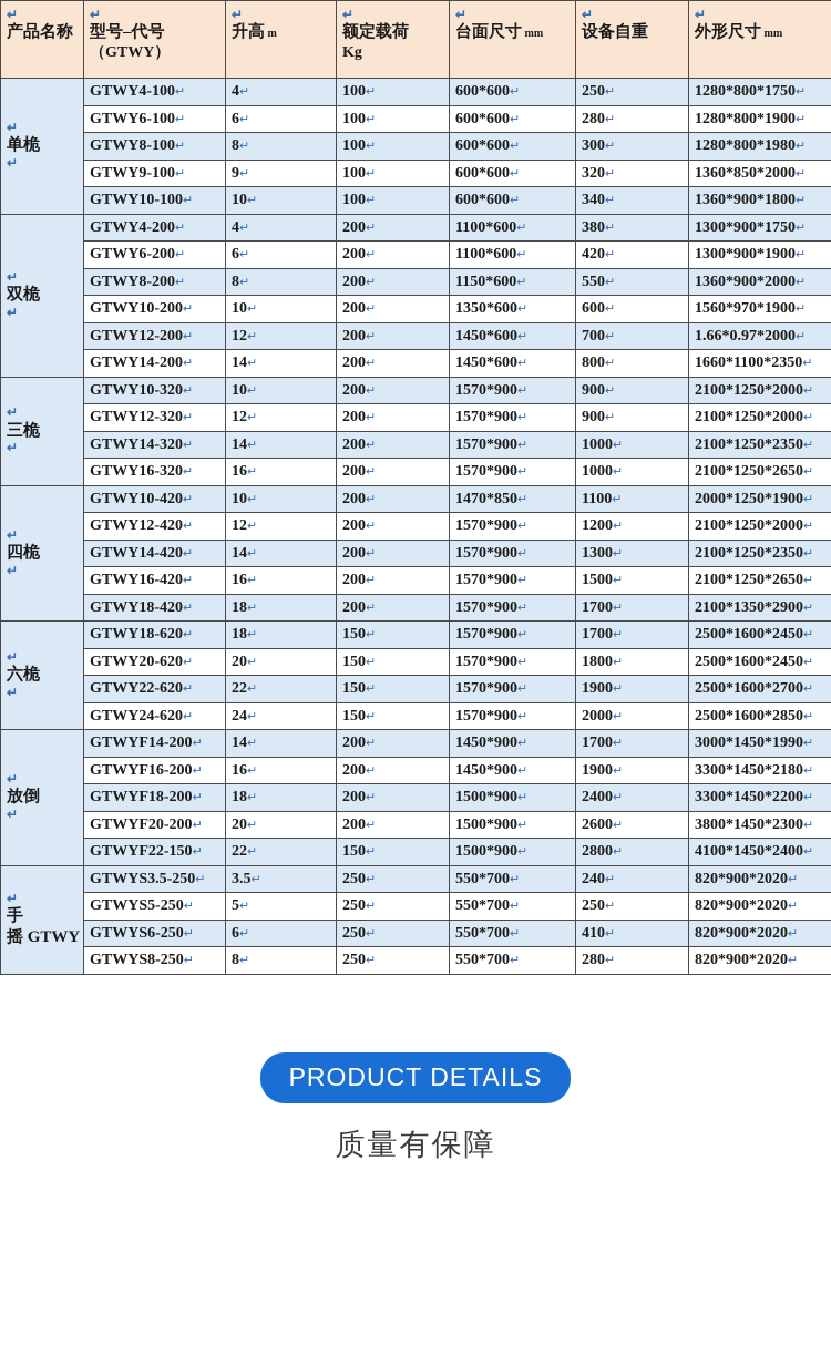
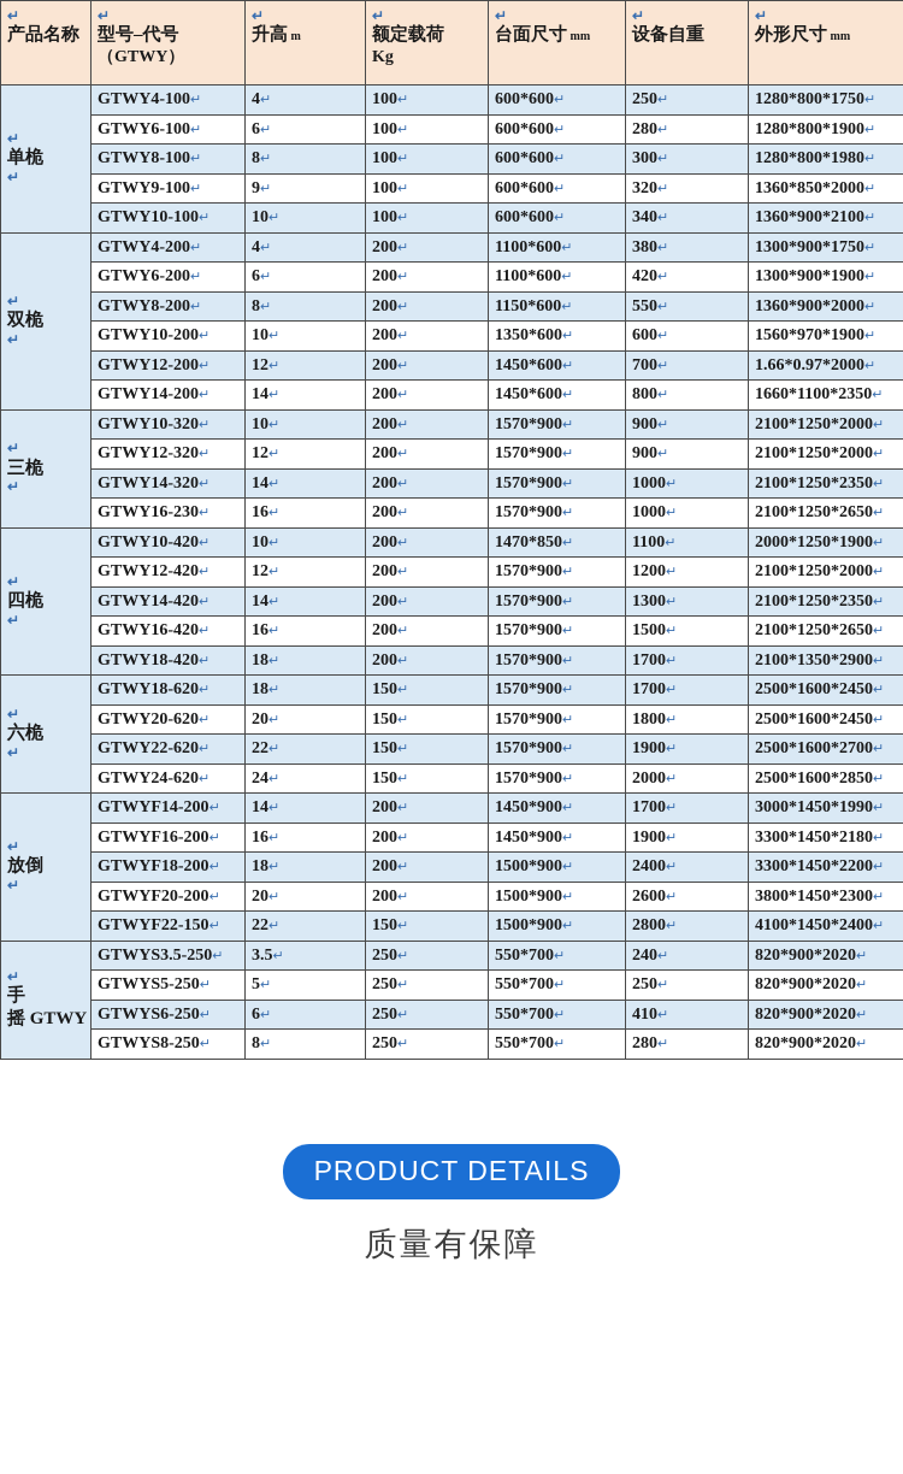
  ↵产品名称	↵型号–代号（GTWY）	↵升高 m	↵额定载荷Kg	↵台面尺寸 mm	↵设备自重	↵外形尺寸 mm
  ↵单桅↵	GTWY4-100↵	4↵	100↵	600*600↵	250↵	1280*800*1750↵
  GTWY6-100↵	6↵	100↵	600*600↵	280↵	1280*800*1900↵
  GTWY8-100↵	8↵	100↵	600*600↵	300↵	1280*800*1980↵
  GTWY9-100↵	9↵	100↵	600*600↵	320↵	1360*850*2000↵
- GTWY10-100↵	10↵	100↵	600*600↵	340↵	1360*900*1800↵
+ GTWY10-100↵	10↵	100↵	600*600↵	340↵	1360*900*2100↵
  ↵双桅↵	GTWY4-200↵	4↵	200↵	1100*600↵	380↵	1300*900*1750↵
  GTWY6-200↵	6↵	200↵	1100*600↵	420↵	1300*900*1900↵
  GTWY8-200↵	8↵	200↵	1150*600↵	550↵	1360*900*2000↵
  GTWY10-200↵	10↵	200↵	1350*600↵	600↵	1560*970*1900↵
  GTWY12-200↵	12↵	200↵	1450*600↵	700↵	1.66*0.97*2000↵
  GTWY14-200↵	14↵	200↵	1450*600↵	800↵	1660*1100*2350↵
  ↵三桅↵	GTWY10-320↵	10↵	200↵	1570*900↵	900↵	2100*1250*2000↵
  GTWY12-320↵	12↵	200↵	1570*900↵	900↵	2100*1250*2000↵
  GTWY14-320↵	14↵	200↵	1570*900↵	1000↵	2100*1250*2350↵
- GTWY16-320↵	16↵	200↵	1570*900↵	1000↵	2100*1250*2650↵
+ GTWY16-230↵	16↵	200↵	1570*900↵	1000↵	2100*1250*2650↵
  ↵四桅↵	GTWY10-420↵	10↵	200↵	1470*850↵	1100↵	2000*1250*1900↵
  GTWY12-420↵	12↵	200↵	1570*900↵	1200↵	2100*1250*2000↵
  GTWY14-420↵	14↵	200↵	1570*900↵	1300↵	2100*1250*2350↵
  GTWY16-420↵	16↵	200↵	1570*900↵	1500↵	2100*1250*2650↵
  GTWY18-420↵	18↵	200↵	1570*900↵	1700↵	2100*1350*2900↵
  ↵六桅↵	GTWY18-620↵	18↵	150↵	1570*900↵	1700↵	2500*1600*2450↵
  GTWY20-620↵	20↵	150↵	1570*900↵	1800↵	2500*1600*2450↵
  GTWY22-620↵	22↵	150↵	1570*900↵	1900↵	2500*1600*2700↵
  GTWY24-620↵	24↵	150↵	1570*900↵	2000↵	2500*1600*2850↵
  ↵放倒↵	GTWYF14-200↵	14↵	200↵	1450*900↵	1700↵	3000*1450*1990↵
  GTWYF16-200↵	16↵	200↵	1450*900↵	1900↵	3300*1450*2180↵
  GTWYF18-200↵	18↵	200↵	1500*900↵	2400↵	3300*1450*2200↵
  GTWYF20-200↵	20↵	200↵	1500*900↵	2600↵	3800*1450*2300↵
  GTWYF22-150↵	22↵	150↵	1500*900↵	2800↵	4100*1450*2400↵
  ↵手摇 GTWY	GTWYS3.5-250↵	3.5↵	250↵	550*700↵	240↵	820*900*2020↵
  GTWYS5-250↵	5↵	250↵	550*700↵	250↵	820*900*2020↵
  GTWYS6-250↵	6↵	250↵	550*700↵	410↵	820*900*2020↵
  GTWYS8-250↵	8↵	250↵	550*700↵	280↵	820*900*2020↵
  PRODUCT DETAILS
  质量有保障
